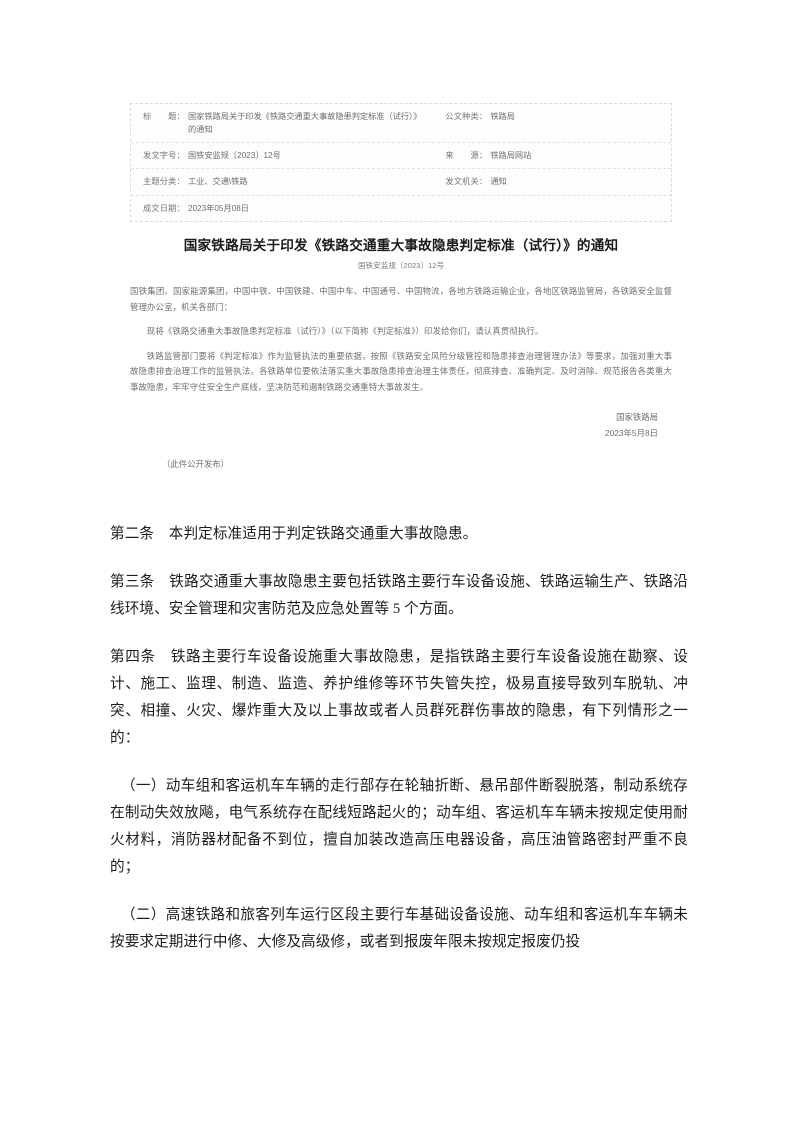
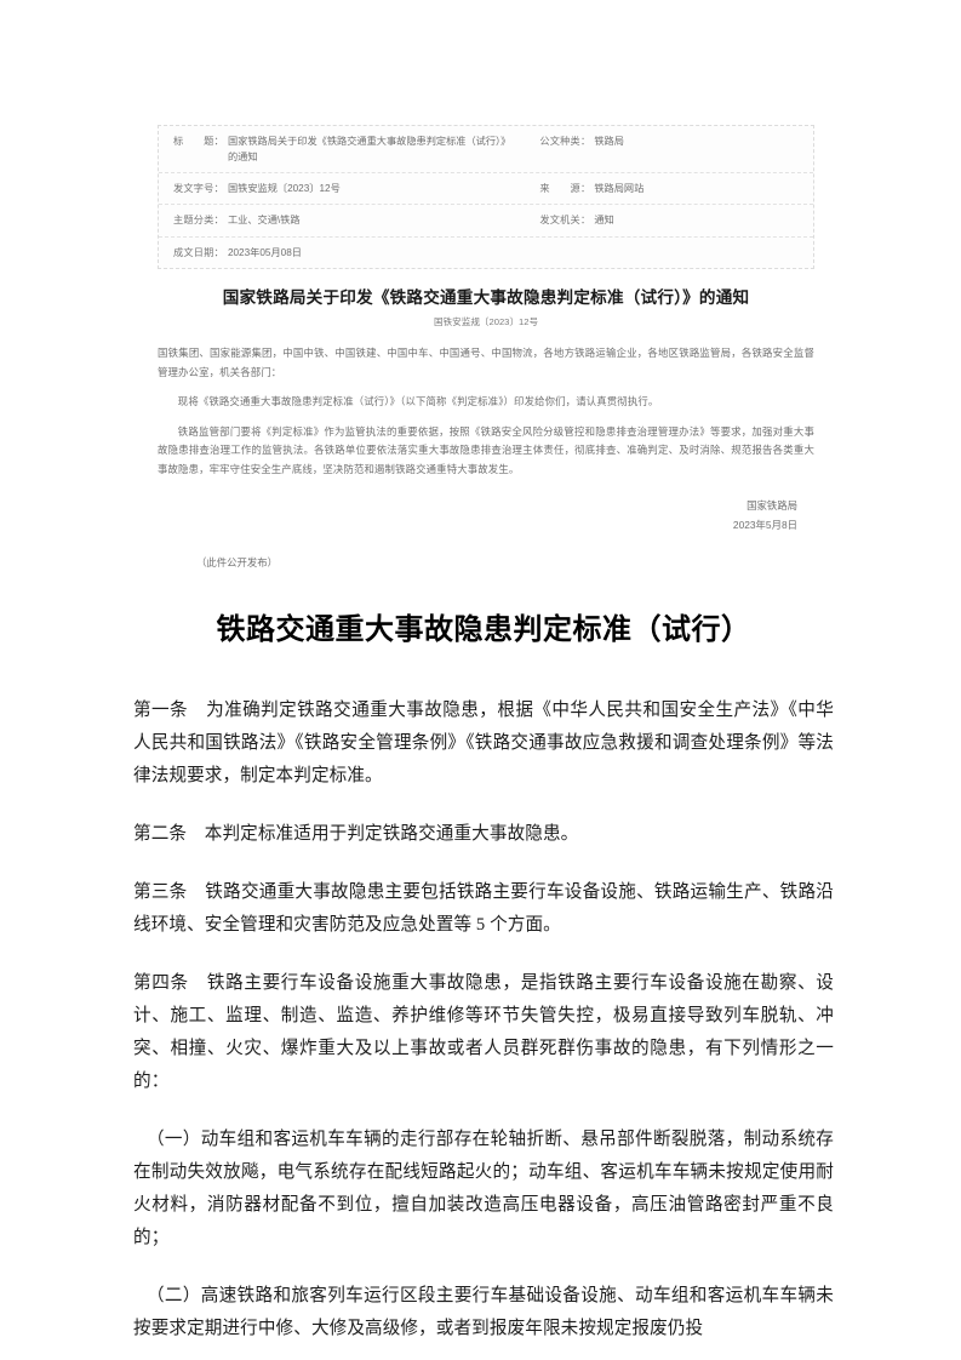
  标 题：
  国家铁路局关于印发《铁路交通重大事故隐患判定标准（试行）》的通知
  公文种类：
  铁路局
  发文字号：
  国铁安监规〔2023〕12号
  来 源：
  铁路局网站
  主题分类：
  工业、交通\铁路
  发文机关：
  通知
  成文日期：
  2023年05月08日
  国家铁路局关于印发《铁路交通重大事故隐患判定标准（试行）》的通知
  国铁安监规〔2023〕12号
  国铁集团、国家能源集团，中国中铁、中国铁建、中国中车、中国通号、中国物流，各地方铁路运输企业，各地区铁路监管局，各铁路安全监督管理办公室，机关各部门：
  现将《铁路交通重大事故隐患判定标准（试行）》（以下简称《判定标准》）印发给你们，请认真贯彻执行。
  铁路监管部门要将《判定标准》作为监管执法的重要依据，按照《铁路安全风险分级管控和隐患排查治理管理办法》等要求，加强对重大事故隐患排查治理工作的监管执法。各铁路单位要依法落实重大事故隐患排查治理主体责任，彻底排查、准确判定、及时消除、规范报告各类重大事故隐患，牢牢守住安全生产底线，坚决防范和遏制铁路交通重特大事故发生。
  国家铁路局
  2023年5月8日
  （此件公开发布）
+ 铁路交通重大事故隐患判定标准（试行）
+ 第一条 为准确判定铁路交通重大事故隐患，根据《中华人民共和国安全生产法》《中华人民共和国铁路法》《铁路安全管理条例》《铁路交通事故应急救援和调查处理条例》等法律法规要求，制定本判定标准。
  第二条 本判定标准适用于判定铁路交通重大事故隐患。
  第三条 铁路交通重大事故隐患主要包括铁路主要行车设备设施、铁路运输生产、铁路沿线环境、安全管理和灾害防范及应急处置等 5 个方面。
  第四条 铁路主要行车设备设施重大事故隐患，是指铁路主要行车设备设施在勘察、设计、施工、监理、制造、监造、养护维修等环节失管失控，极易直接导致列车脱轨、冲突、相撞、火灾、爆炸重大及以上事故或者人员群死群伤事故的隐患，有下列情形之一的：
  （一）动车组和客运机车车辆的走行部存在轮轴折断、悬吊部件断裂脱落，制动系统存在制动失效放飚，电气系统存在配线短路起火的；动车组、客运机车车辆未按规定使用耐火材料，消防器材配备不到位，擅自加装改造高压电器设备，高压油管路密封严重不良的；
  （二）高速铁路和旅客列车运行区段主要行车基础设备设施、动车组和客运机车车辆未按要求定期进行中修、大修及高级修，或者到报废年限未按规定报废仍投
